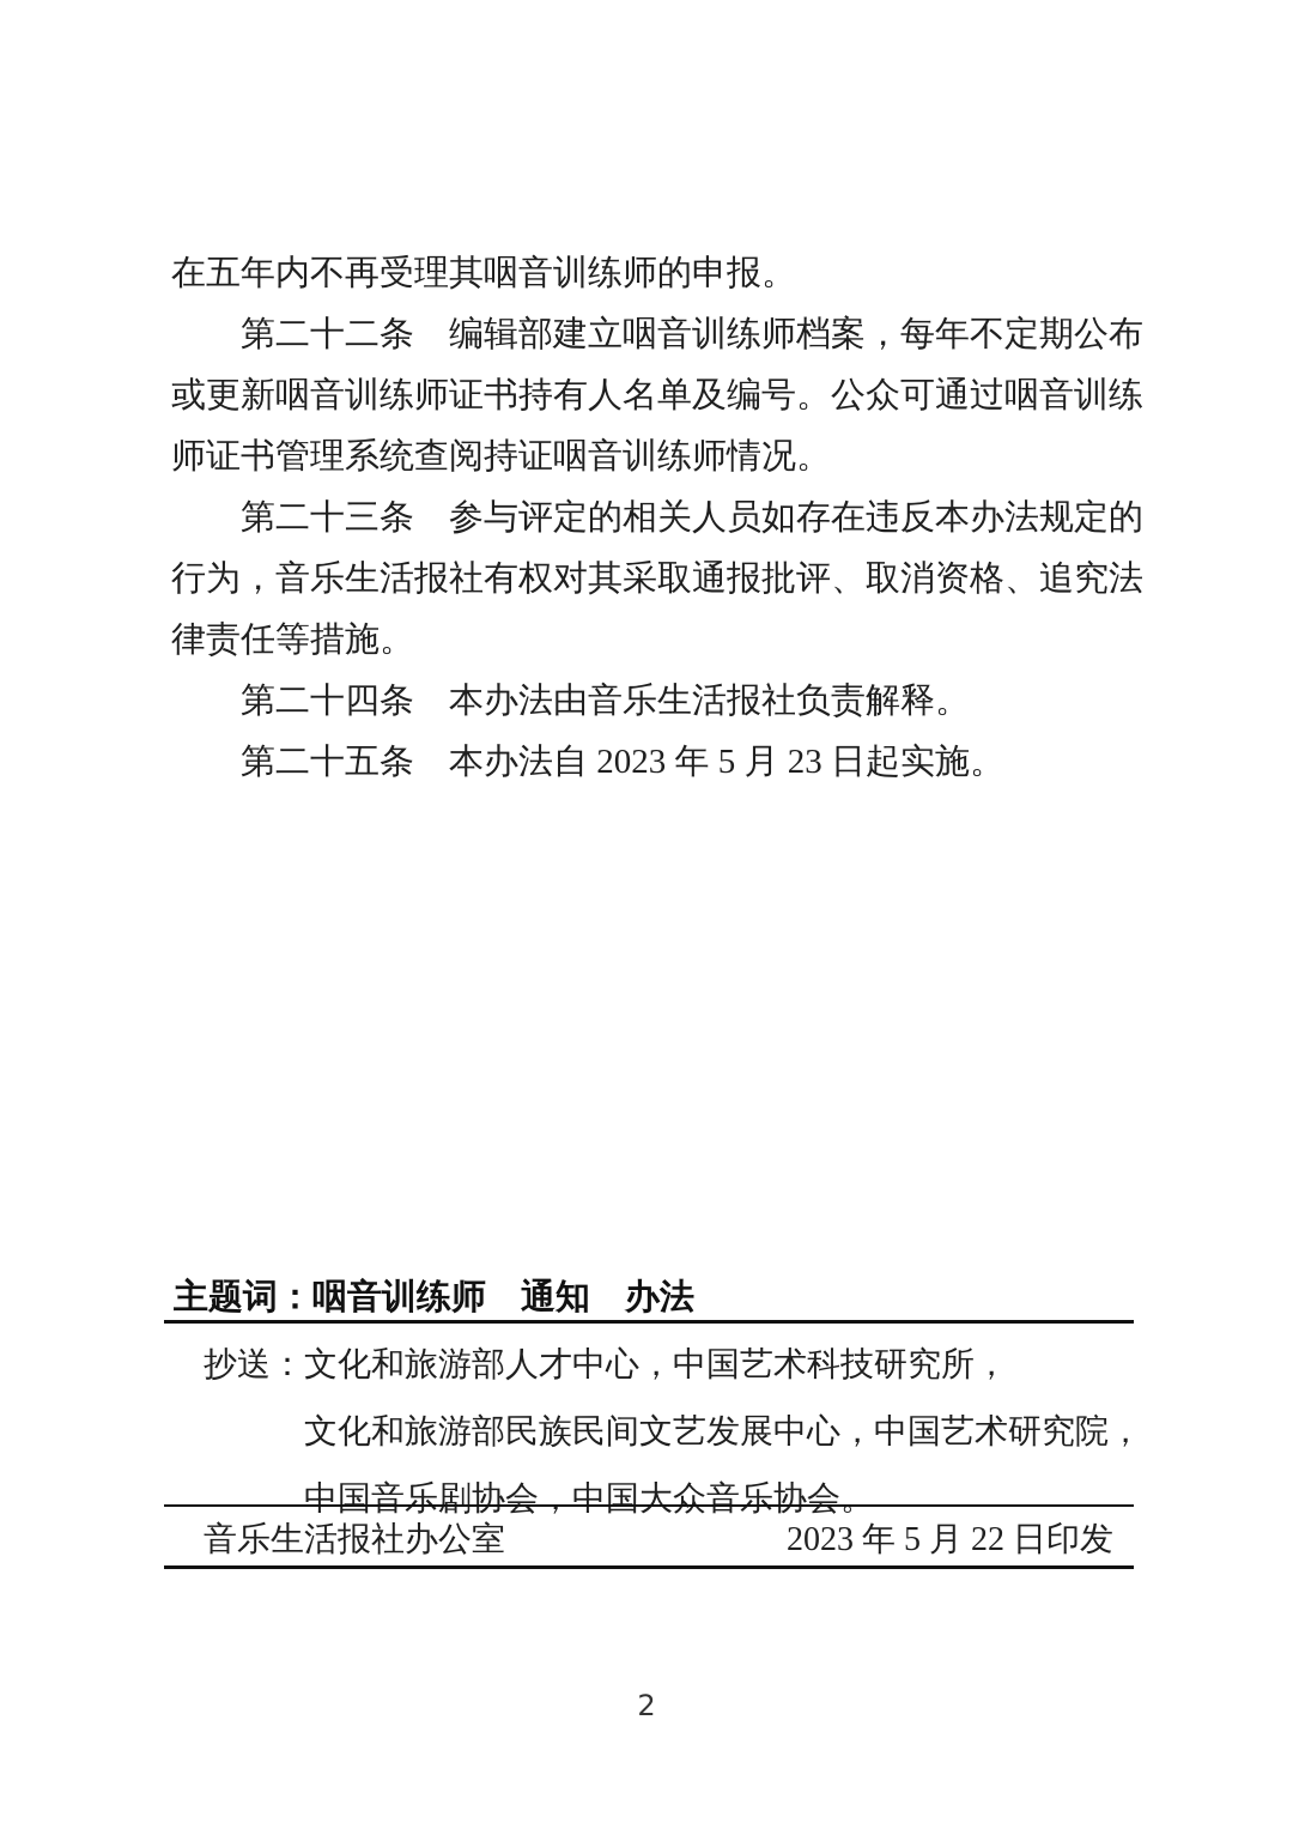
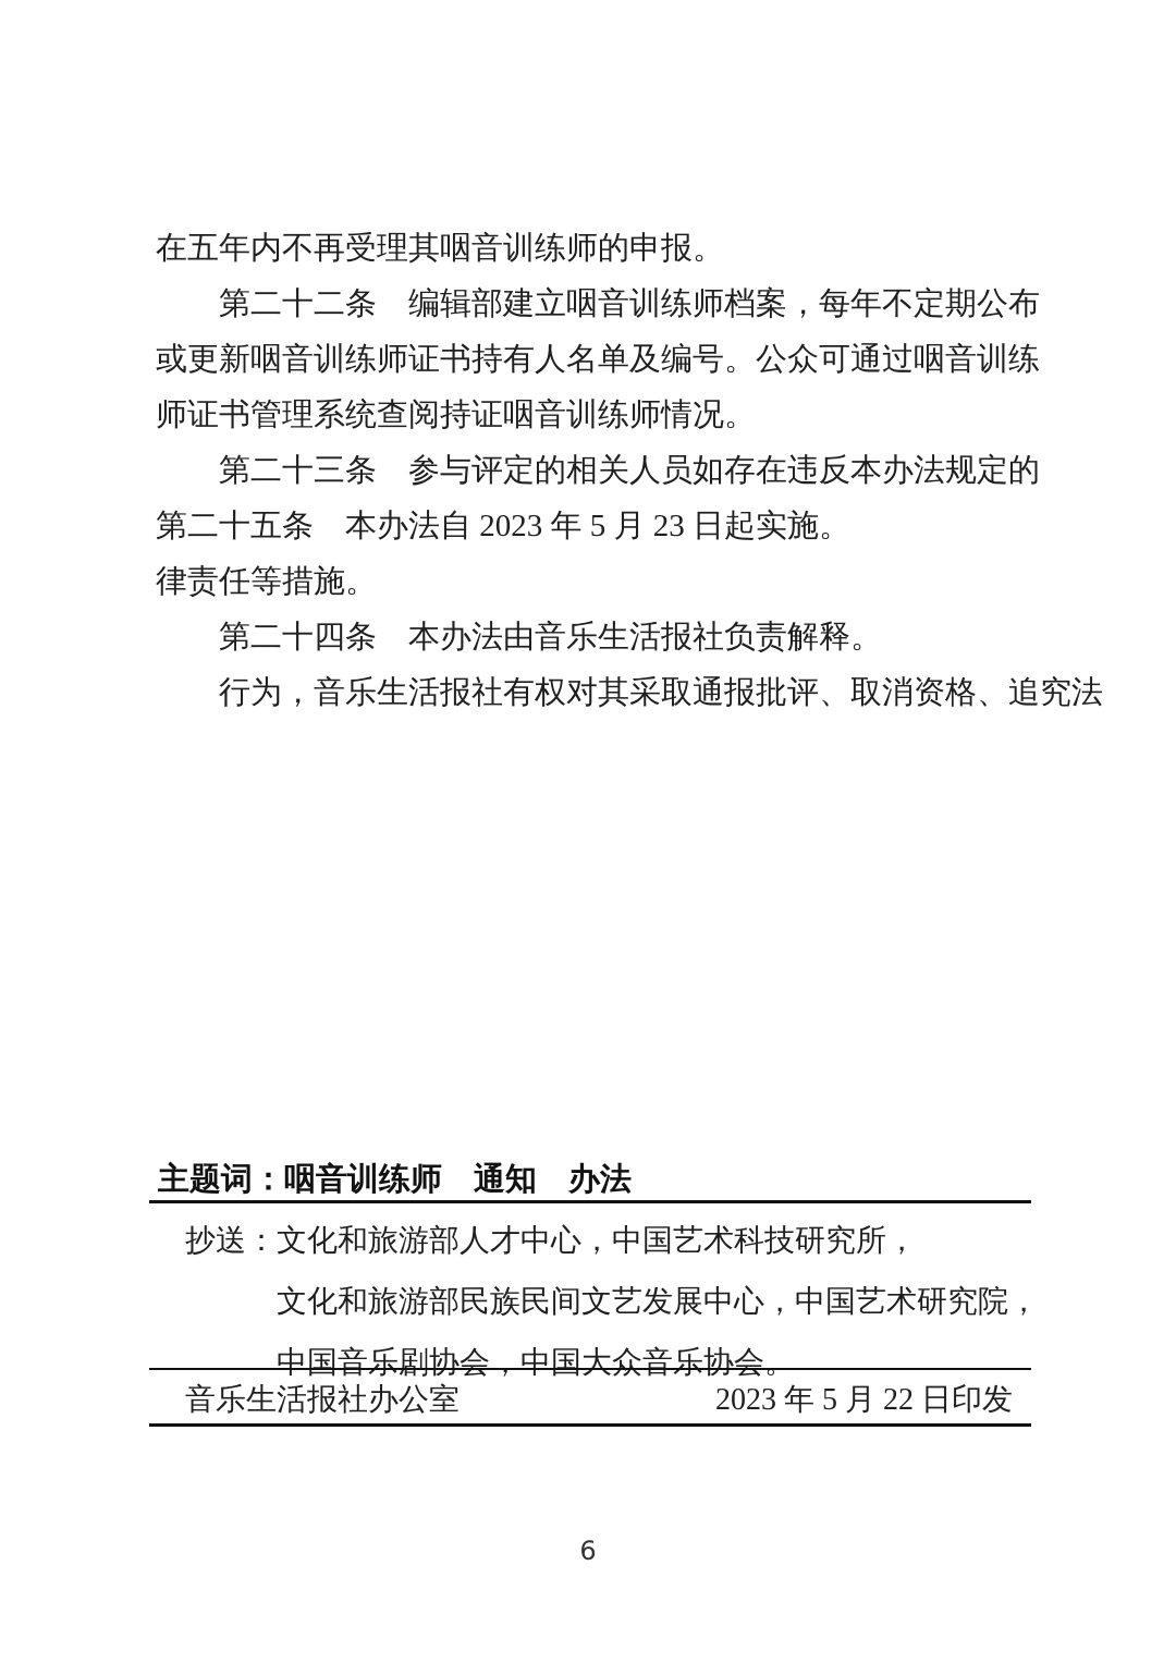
  在五年内不再受理其咽音训练师的申报。
  第二十二条 编辑部建立咽音训练师档案，每年不定期公布
  或更新咽音训练师证书持有人名单及编号。公众可通过咽音训练
  师证书管理系统查阅持证咽音训练师情况。
  第二十三条 参与评定的相关人员如存在违反本办法规定的
- 行为，音乐生活报社有权对其采取通报批评、取消资格、追究法
+ 第二十五条 本办法自 2023 年 5 月 23 日起实施。
  律责任等措施。
  第二十四条 本办法由音乐生活报社负责解释。
- 第二十五条 本办法自 2023 年 5 月 23 日起实施。
+ 行为，音乐生活报社有权对其采取通报批评、取消资格、追究法
  主题词：咽音训练师 通知 办法
  抄送：
  文化和旅游部人才中心，中国艺术科技研究所，
  文化和旅游部民族民间文艺发展中心，中国艺术研究院，
  中国音乐剧协会，中国大众音乐协会。
  音乐生活报社办公室
  2023 年 5 月 22 日印发
- 2
+ 6
